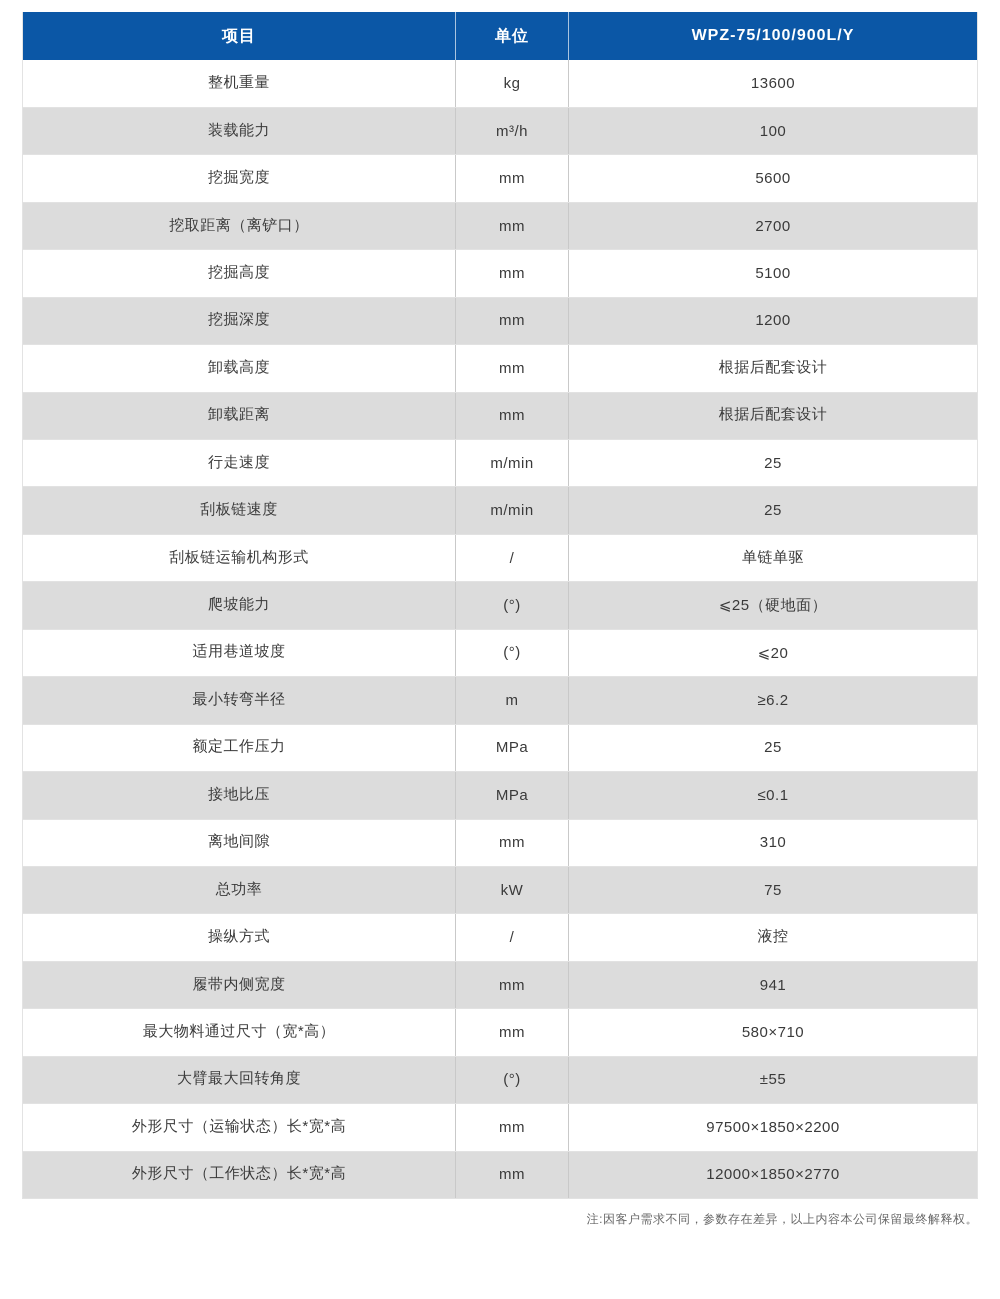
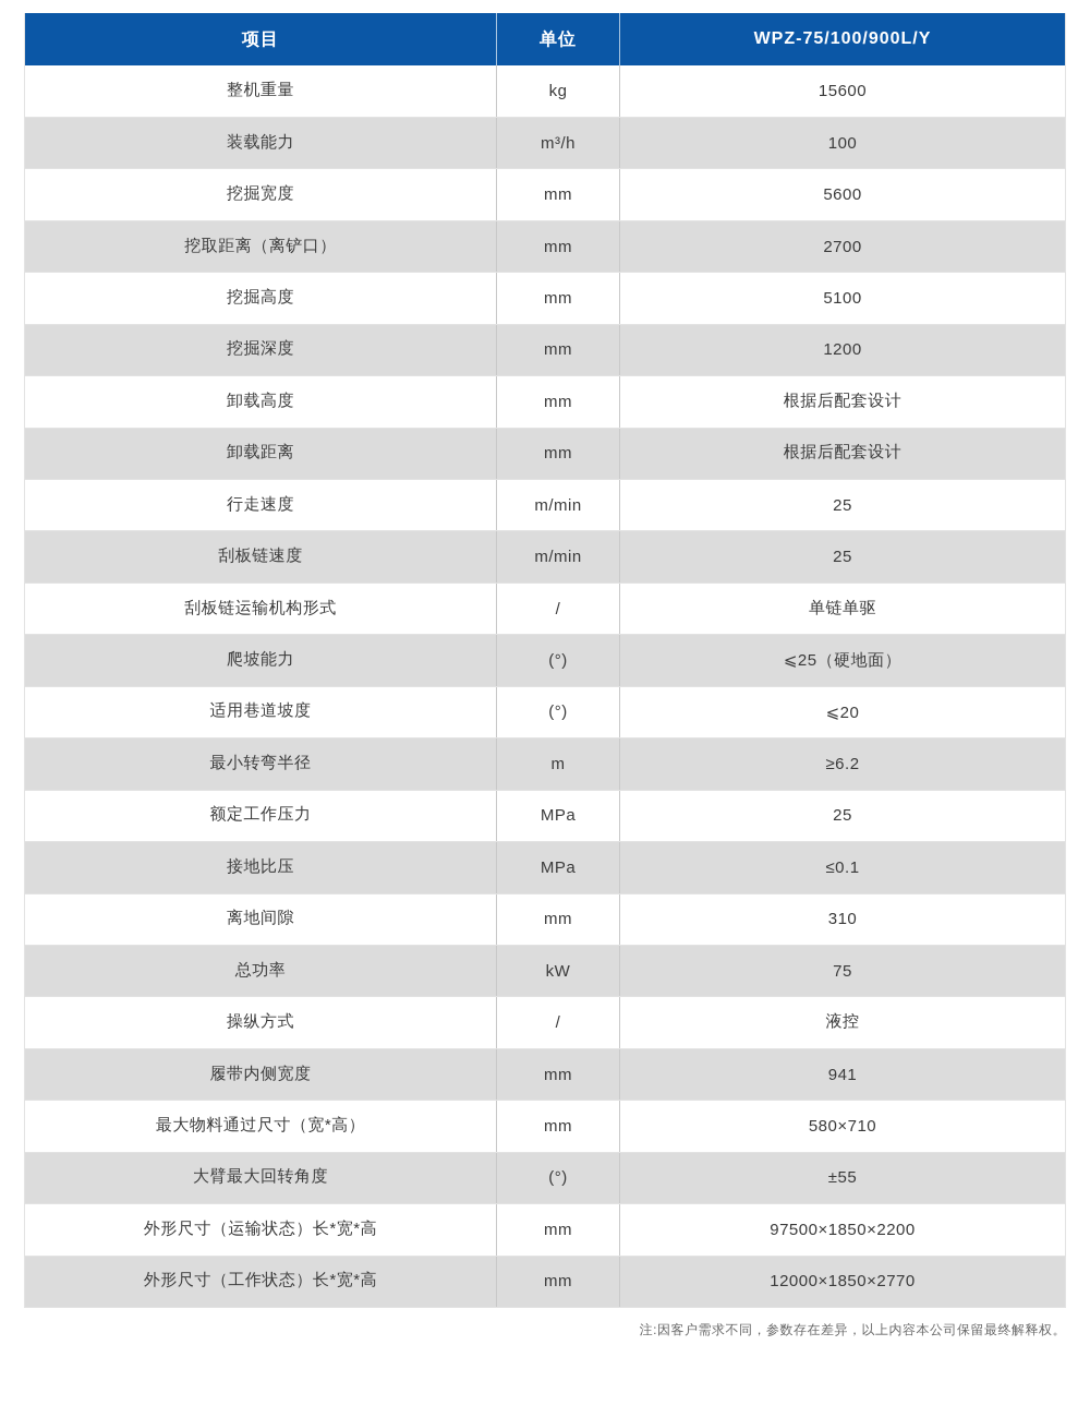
  项目	单位	WPZ-75/100/900L/Y
- 整机重量	kg	13600
+ 整机重量	kg	15600
  装载能力	m³/h	100
  挖掘宽度	mm	5600
  挖取距离（离铲口）	mm	2700
  挖掘高度	mm	5100
  挖掘深度	mm	1200
  卸载高度	mm	根据后配套设计
  卸载距离	mm	根据后配套设计
  行走速度	m/min	25
  刮板链速度	m/min	25
  刮板链运输机构形式	/	单链单驱
  爬坡能力	(°)	⩽25（硬地面）
  适用巷道坡度	(°)	⩽20
  最小转弯半径	m	≥6.2
  额定工作压力	MPa	25
  接地比压	MPa	≤0.1
  离地间隙	mm	310
  总功率	kW	75
  操纵方式	/	液控
  履带内侧宽度	mm	941
  最大物料通过尺寸（宽*高）	mm	580×710
  大臂最大回转角度	(°)	±55
  外形尺寸（运输状态）长*宽*高	mm	97500×1850×2200
  外形尺寸（工作状态）长*宽*高	mm	12000×1850×2770
  注:因客户需求不同，参数存在差异，以上内容本公司保留最终解释权。
